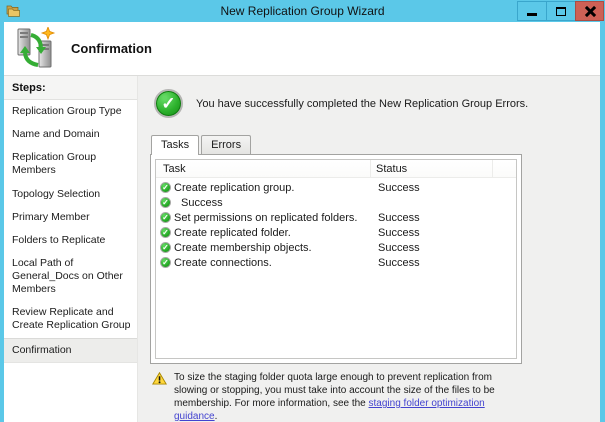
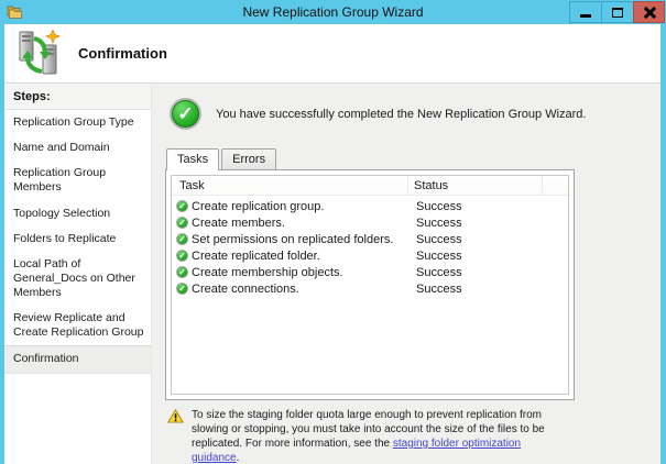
  New Replication Group Wizard
  Confirmation
  Steps:
  Replication Group Type
  Name and Domain
  Replication Group Members
  Topology Selection
- Primary Member
  Folders to Replicate
  Local Path of General_Docs on Other Members
  Review Replicate and Create Replication Group
  Confirmation
  ✓
- You have successfully completed the New Replication Group Errors.
+ You have successfully completed the New Replication Group Wizard.
  Tasks
  Errors
  Task
  Status
  ✓
  Create replication group.
  Success
  ✓
+ Create members.
  Success
  ✓
  Set permissions on replicated folders.
  Success
  ✓
  Create replicated folder.
  Success
  ✓
  Create membership objects.
  Success
  ✓
  Create connections.
  Success
- To size the staging folder quota large enough to prevent replication from slowing or stopping, you must take into account the size of the files to be membership. For more information, see the staging folder optimization guidance.
+ To size the staging folder quota large enough to prevent replication from slowing or stopping, you must take into account the size of the files to be replicated. For more information, see the staging folder optimization guidance.
